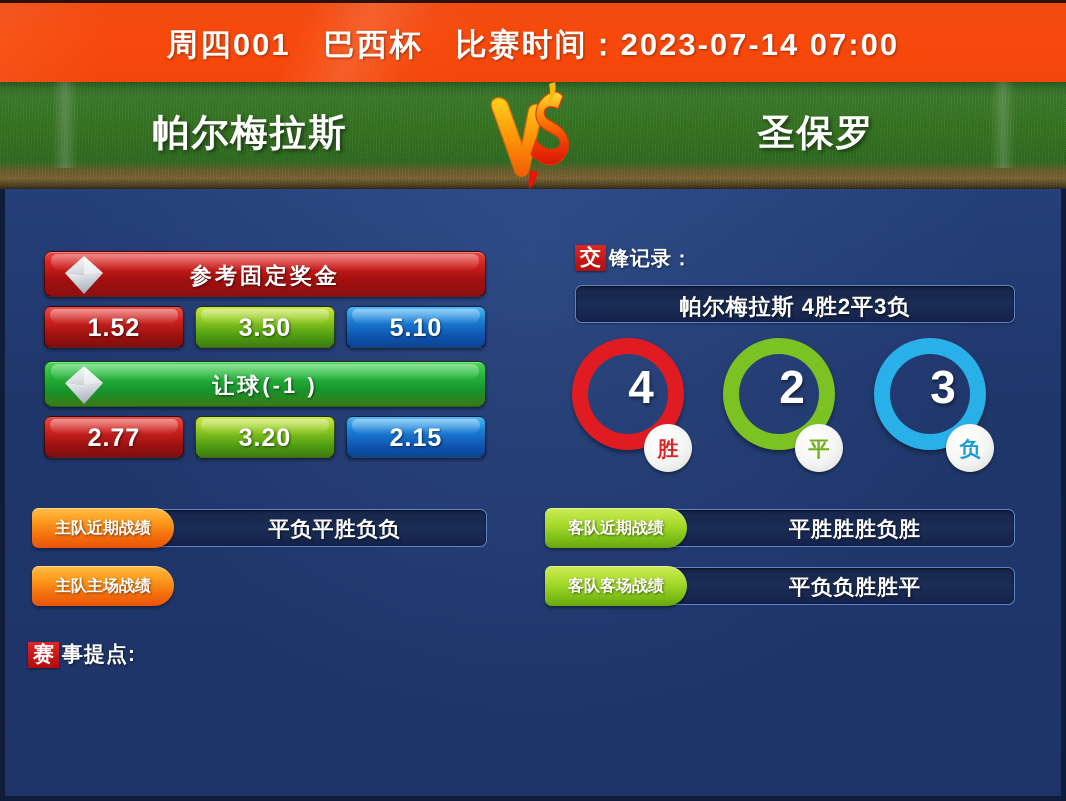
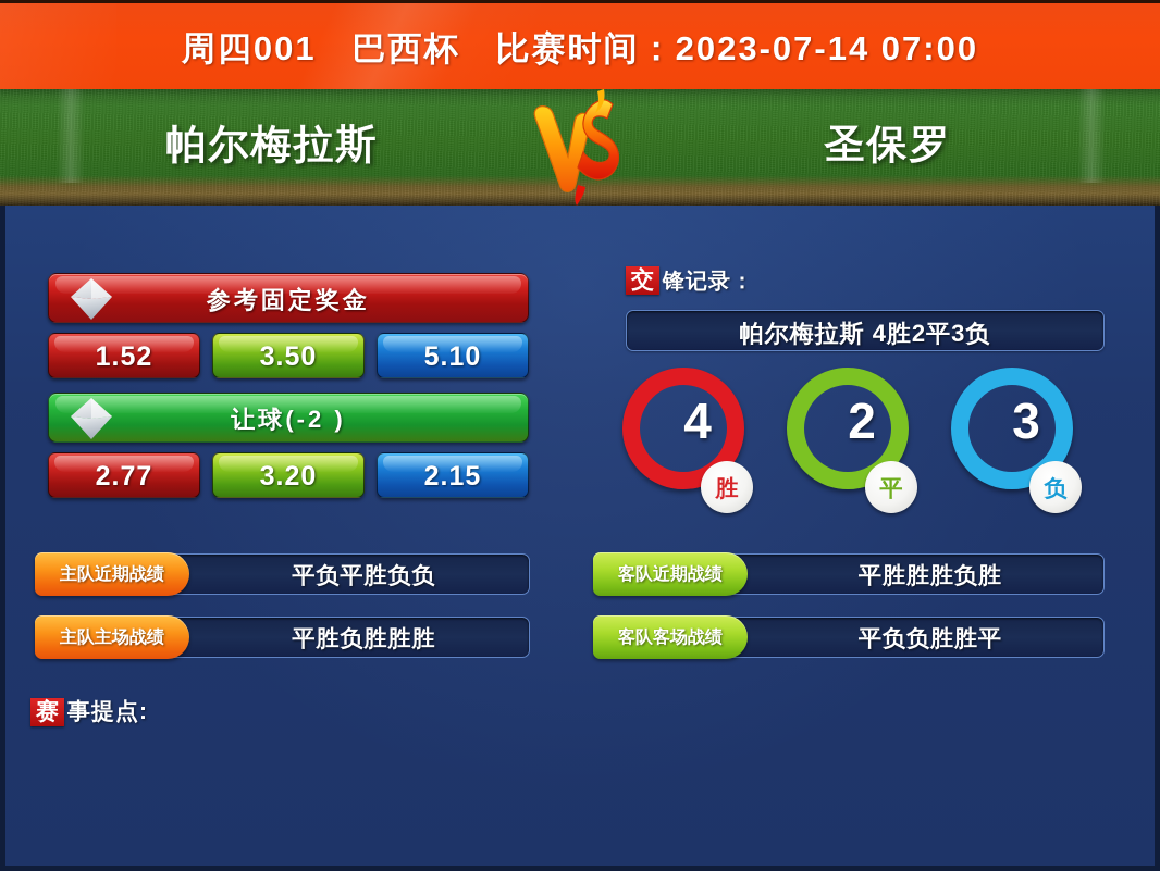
  周四001 巴西杯 比赛时间：2023-07-14 07:00
  帕尔梅拉斯
  圣保罗
  参考固定奖金
  1.52
  3.50
  5.10
- 让球(-1 )
+ 让球(-2 )
  2.77
  3.20
  2.15
  交
  锋记录：
  帕尔梅拉斯 4胜2平3负
  4
  胜
  2
  平
  3
  负
  平负平胜负负
  主队近期战绩
+ 平胜负胜胜胜
  主队主场战绩
  平胜胜胜负胜
  客队近期战绩
  平负负胜胜平
  客队客场战绩
  赛
  事提点:
